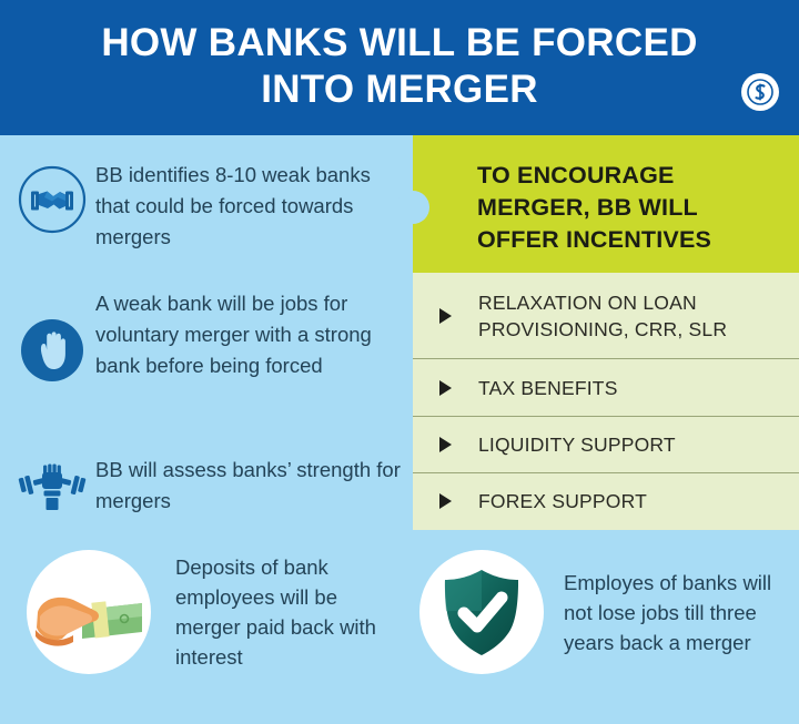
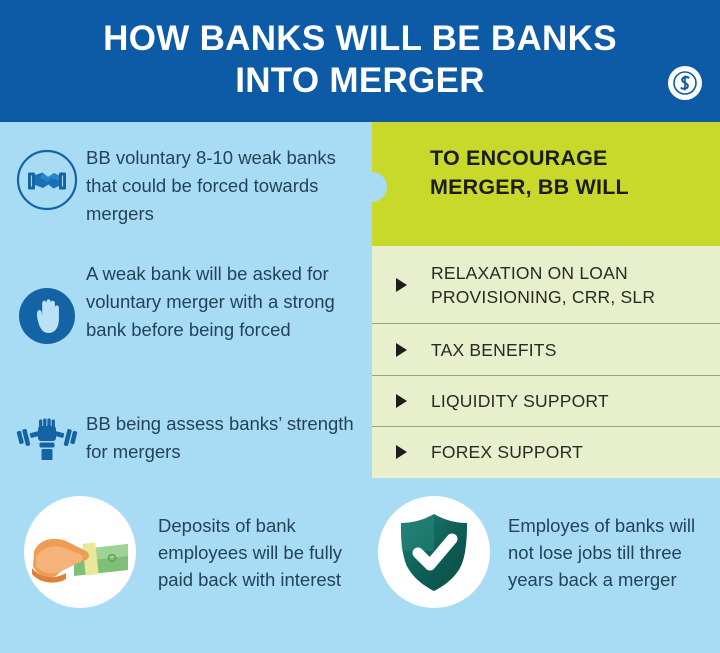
- HOW BANKS WILL BE FORCED
+ HOW BANKS WILL BE BANKS
  INTO MERGER
- BB identifies 8-10 weak banks that could be forced towards mergers
+ BB voluntary 8-10 weak banks that could be forced towards mergers
- A weak bank will be jobs for voluntary merger with a strong bank before being forced
+ A weak bank will be asked for voluntary merger with a strong bank before being forced
- BB will assess banks’ strength for mergers
+ BB being assess banks’ strength for mergers
  TO ENCOURAGE
  MERGER, BB WILL
- OFFER INCENTIVES
  RELAXATION ON LOAN
  PROVISIONING, CRR, SLR
  TAX BENEFITS
  LIQUIDITY SUPPORT
  FOREX SUPPORT
- Deposits of bank employees will be merger paid back with interest
+ Deposits of bank employees will be fully paid back with interest
  Employes of banks will not lose jobs till three years back a merger
